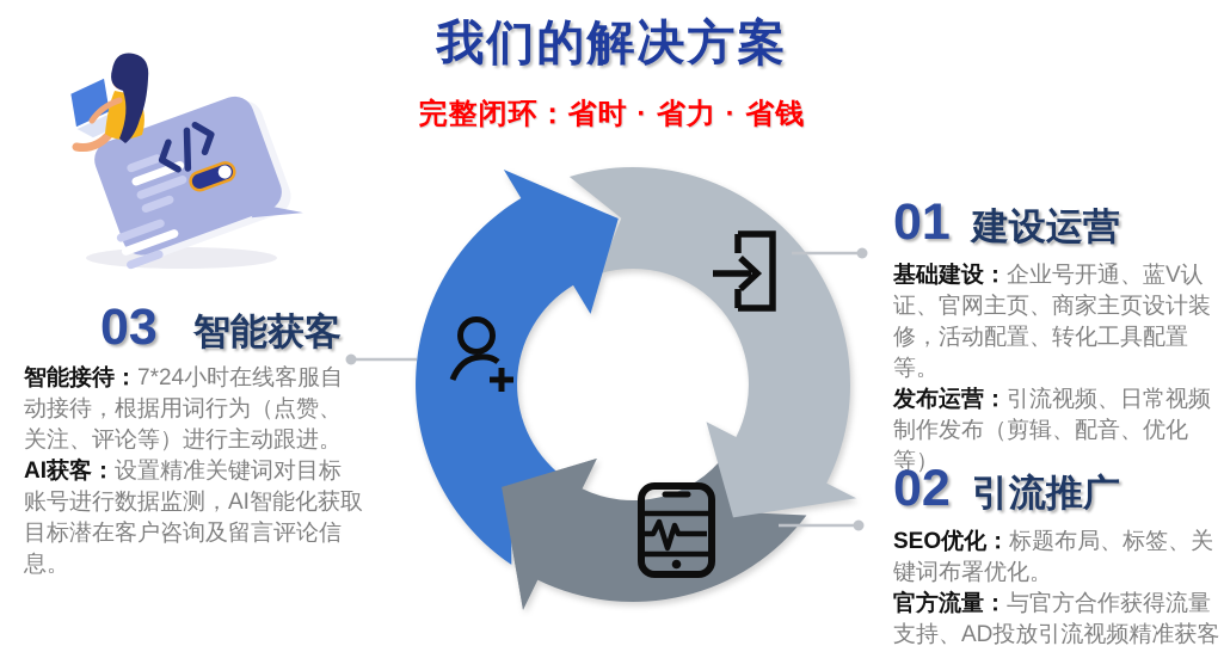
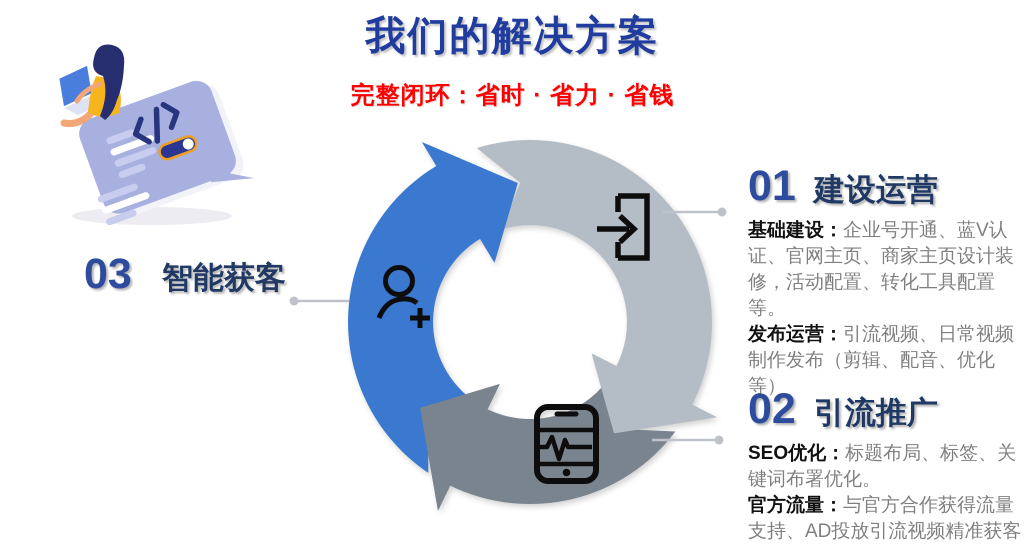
  我们的解决方案
  完整闭环：省时 · 省力 · 省钱
  01
  建设运营
  基础建设：企业号开通、蓝V认证、官网主页、商家主页设计装修，活动配置、转化工具配置等。
  发布运营：引流视频、日常视频制作发布（剪辑、配音、优化等）
  02
  引流推广
  SEO优化：标题布局、标签、关键词布署优化。
  官方流量：与官方合作获得流量支持、AD投放引流视频精准获客
  03
  智能获客
- 智能接待：7*24小时在线客服自动接待，根据用词行为（点赞、关注、评论等）进行主动跟进。
- AI获客：设置精准关键词对目标账号进行数据监测，AI智能化获取目标潜在客户咨询及留言评论信息。
